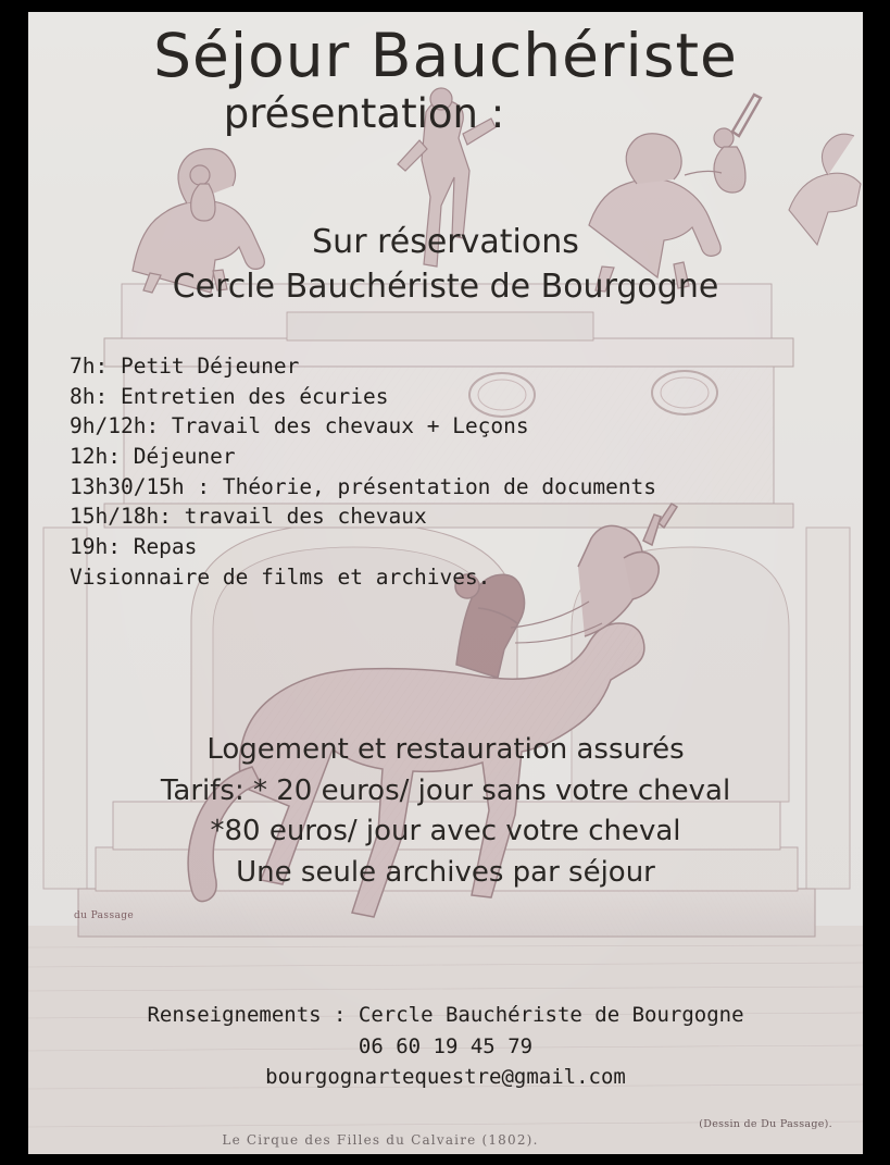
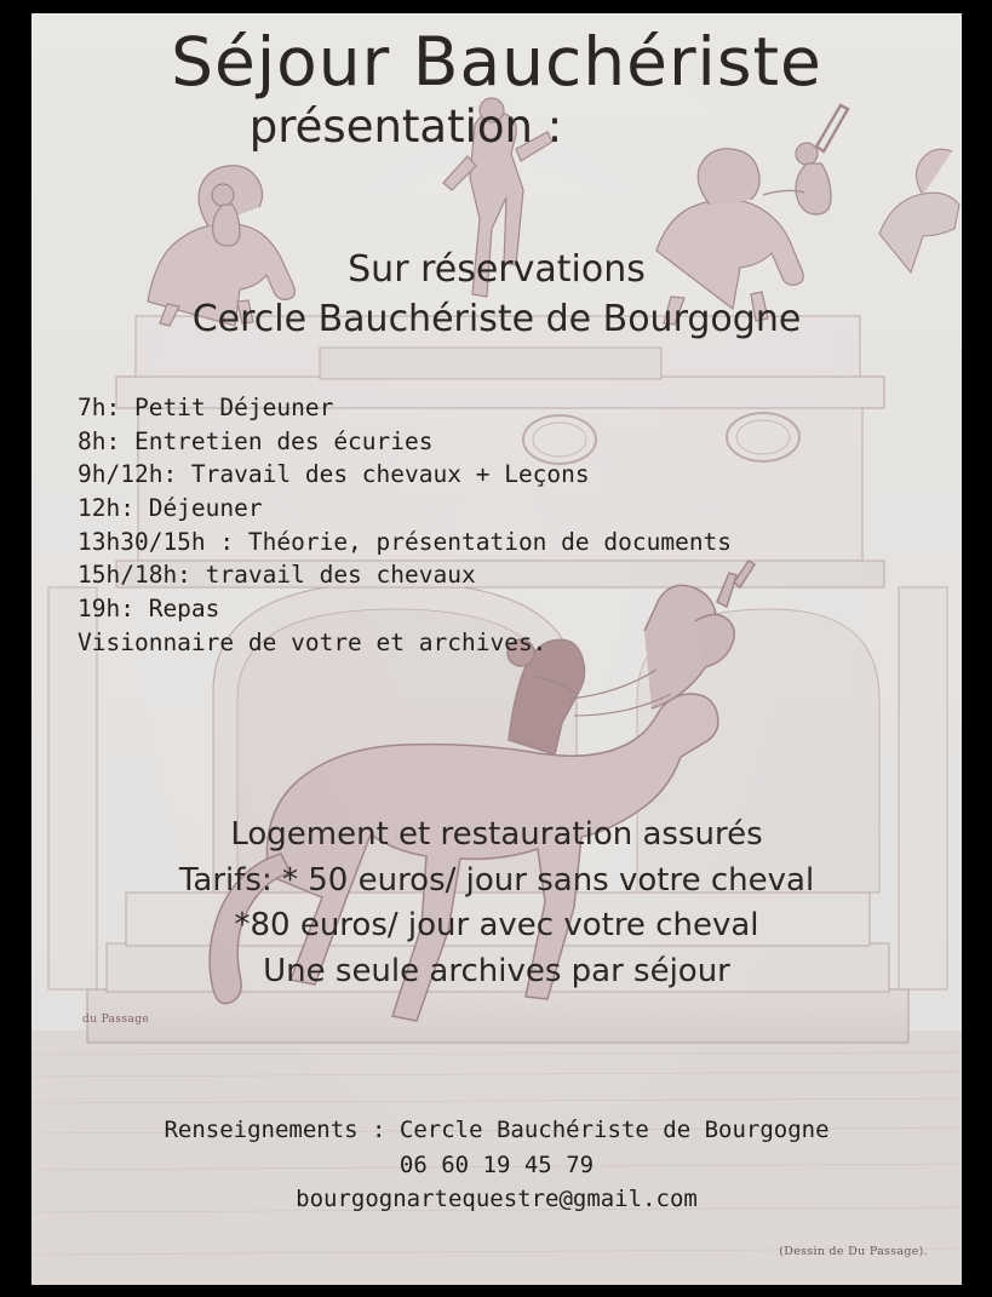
  Séjour Bauchériste
  présentation :
  Sur réservations
  Cercle Bauchériste de Bourgogne
  7h: Petit Déjeuner
  8h: Entretien des écuries
  9h/12h: Travail des chevaux + Leçons
  12h: Déjeuner
  13h30/15h : Théorie, présentation de documents
  15h/18h: travail des chevaux
  19h: Repas
- Visionnaire de films et archives.
+ Visionnaire de votre et archives.
  Logement et restauration assurés
- Tarifs: * 20 euros/ jour sans votre cheval
+ Tarifs: * 50 euros/ jour sans votre cheval
  *80 euros/ jour avec votre cheval
  Une seule archives par séjour
  Renseignements : Cercle Bauchériste de Bourgogne
  06 60 19 45 79
  bourgognartequestre@gmail.com
  du Passage
  (Dessin de Du Passage).
- Le Cirque des Filles du Calvaire (1802).
